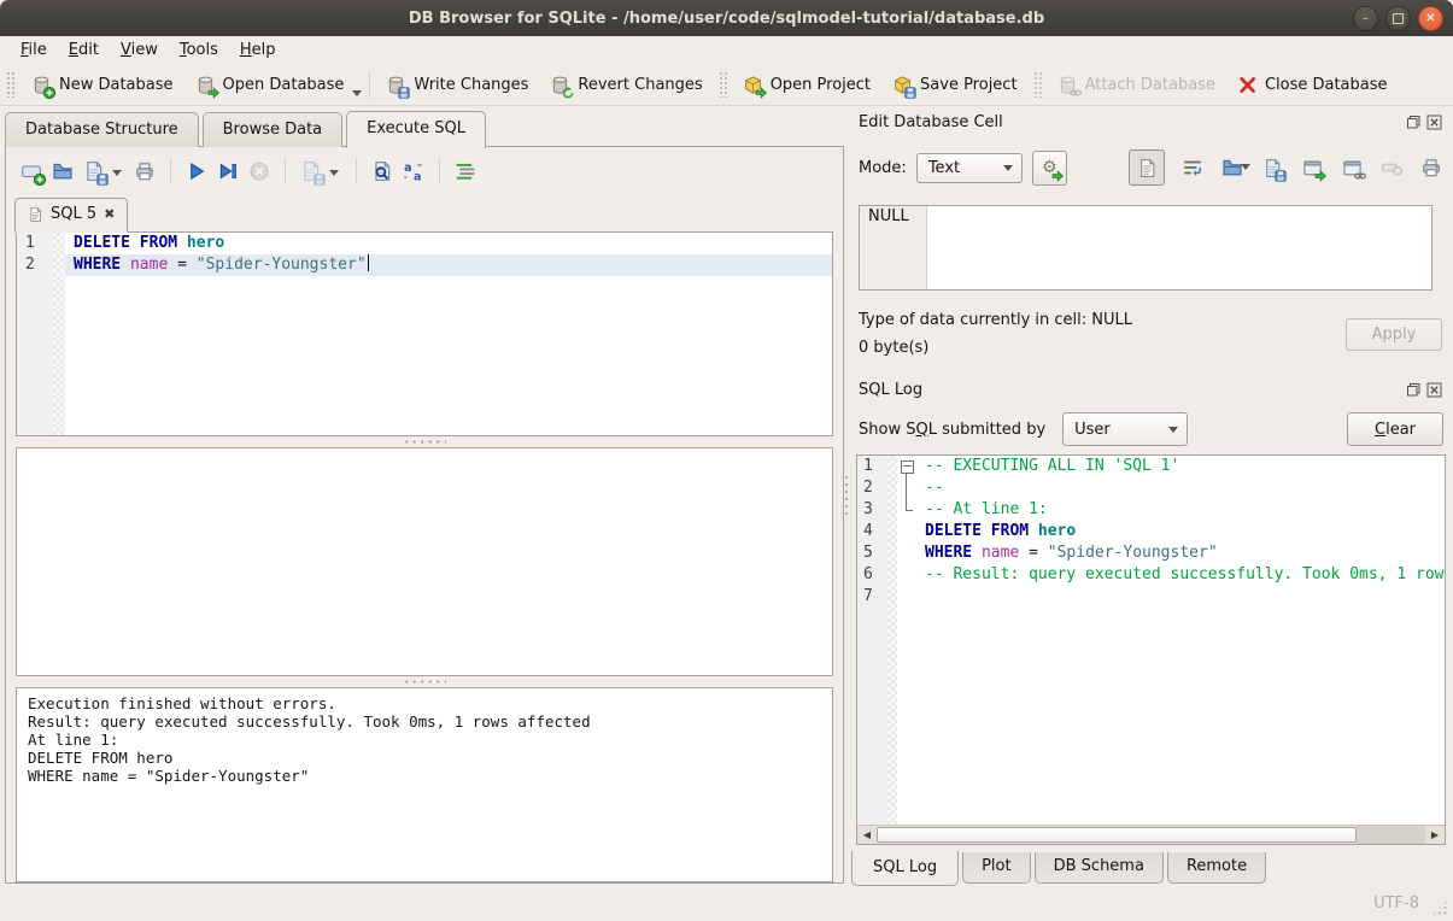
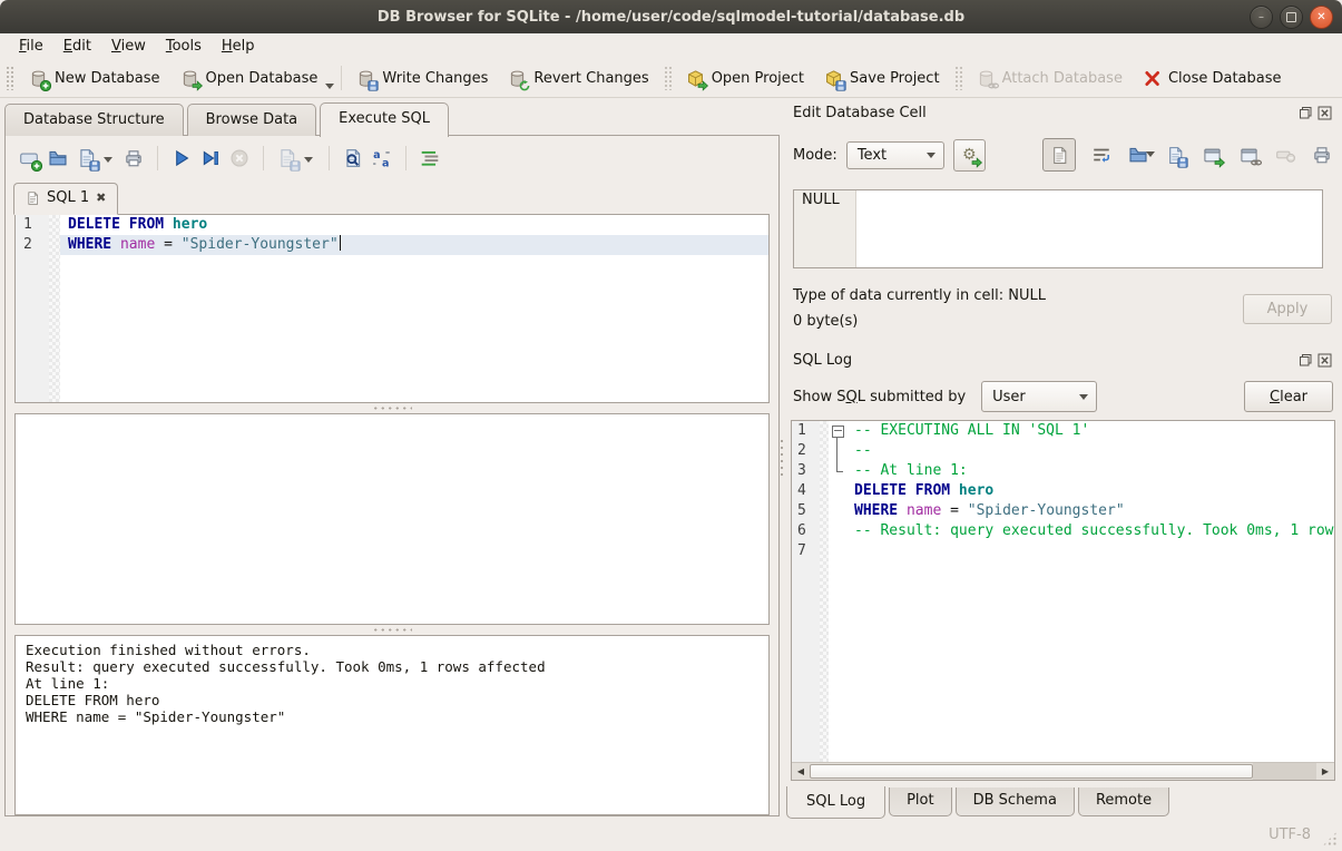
  DB Browser for SQLite - /home/user/code/sqlmodel-tutorial/database.db
  –
  ✕
  File
  Edit
  View
  Tools
  Help
  New Database
  Open Database
  Write Changes
  Revert Changes
  Open Project
  Save Project
  Attach Database
  Close Database
  Database Structure
  Browse Data
  Execute SQL
  a
  a
- SQL 5
+ SQL 1
  ✖
  1
  DELETE FROM hero
  2
  WHERE name = "Spider-Youngster"
  Execution finished without errors.
  Result: query executed successfully. Took 0ms, 1 rows affected
  At line 1:
  DELETE FROM hero
  WHERE name = "Spider-Youngster"
  Edit Database Cell
  Mode:
  Text
  ⚙
  NULL
  Type of data currently in cell: NULL
  0 byte(s)
  Apply
  SQL Log
  Show SQL submitted by
  User
  Clear
  1
  -- EXECUTING ALL IN 'SQL 1'
  2
  --
  3
  -- At line 1:
  4
  DELETE FROM hero
  5
  WHERE name = "Spider-Youngster"
  6
  -- Result: query executed successfully. Took 0ms, 1 row
  7
  ◀
  ▶
  SQL Log
  Plot
  DB Schema
  Remote
  UTF-8
